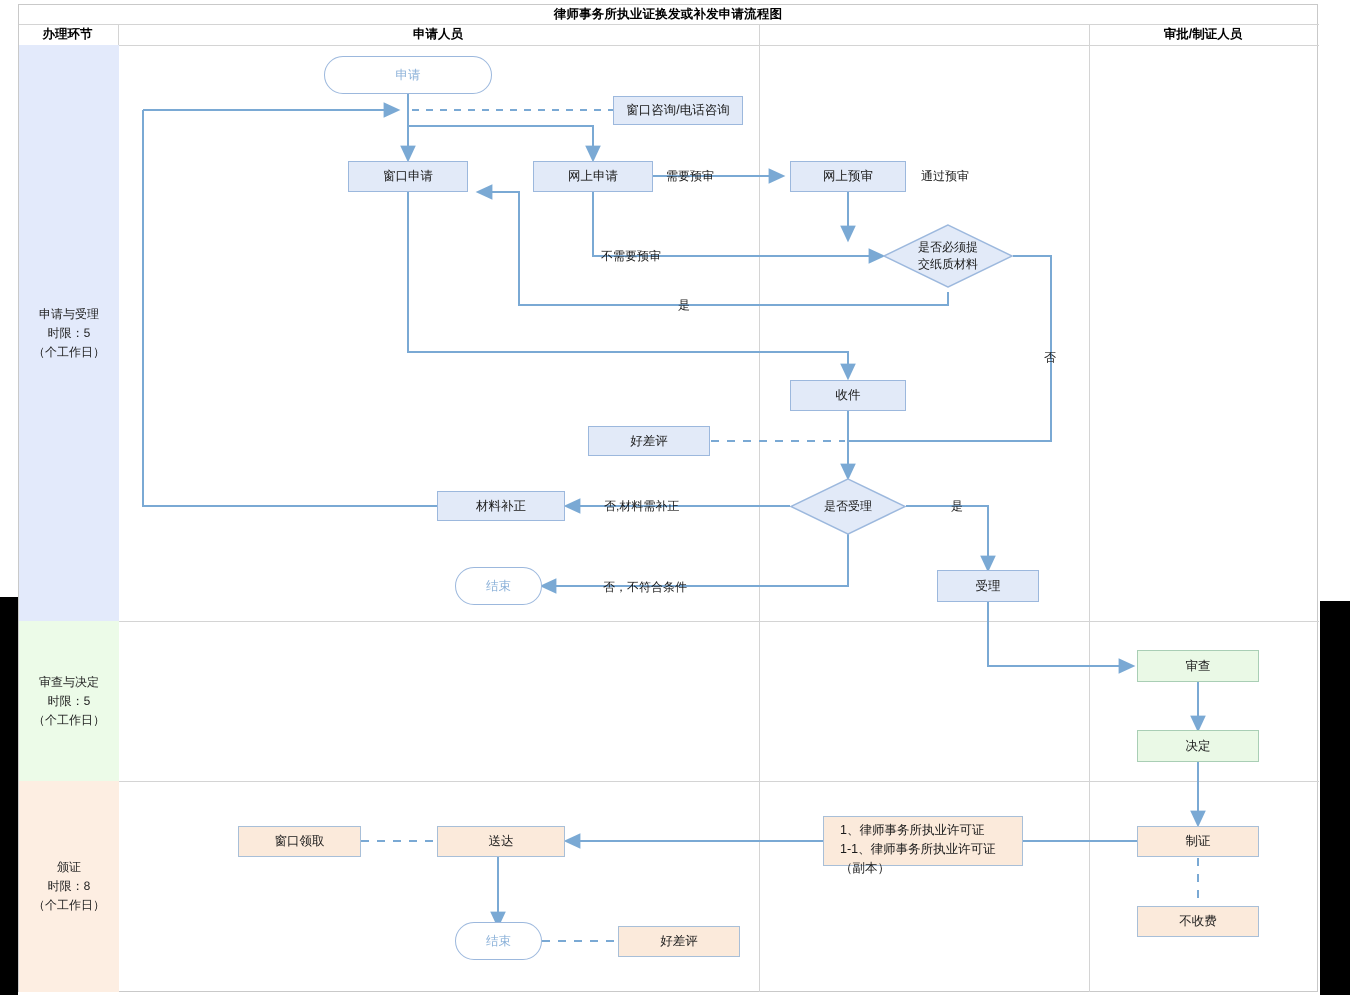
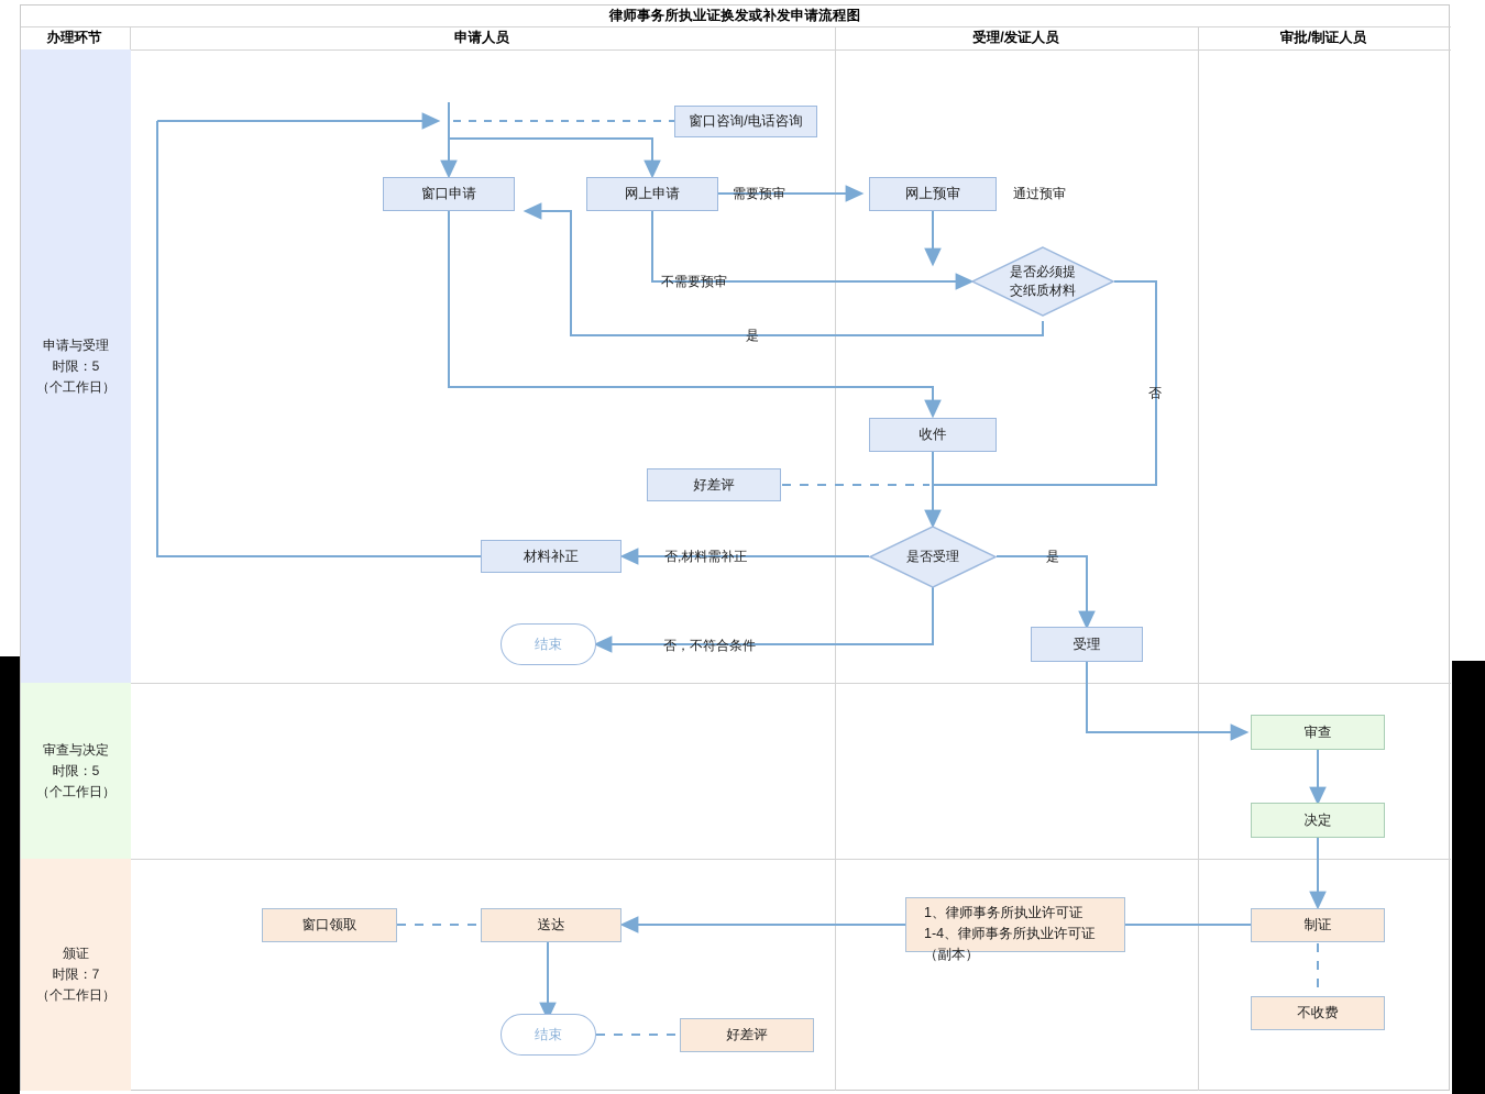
  律师事务所执业证换发或补发申请流程图
  办理环节
  申请人员
+ 受理/发证人员
  审批/制证人员
  申请与受理
  时限：5
  （个工作日）
  审查与决定
  时限：5
  （个工作日）
  颁证
- 时限：8
+ 时限：7
  （个工作日）
- 申请
  窗口咨询/电话咨询
  窗口申请
  网上申请
  网上预审
  是否必须提
  交纸质材料
  收件
  好差评
  材料补正
  是否受理
  结束
  受理
  审查
  决定
  制证
  不收费
  1、律师事务所执业许可证
- 1-1、律师事务所执业许可证（副本）
+ 1-4、律师事务所执业许可证（副本）
  送达
  窗口领取
  结束
  好差评
  需要预审
  通过预审
  不需要预审
  是
  否,材料需补正
  是
  否，不符合条件
